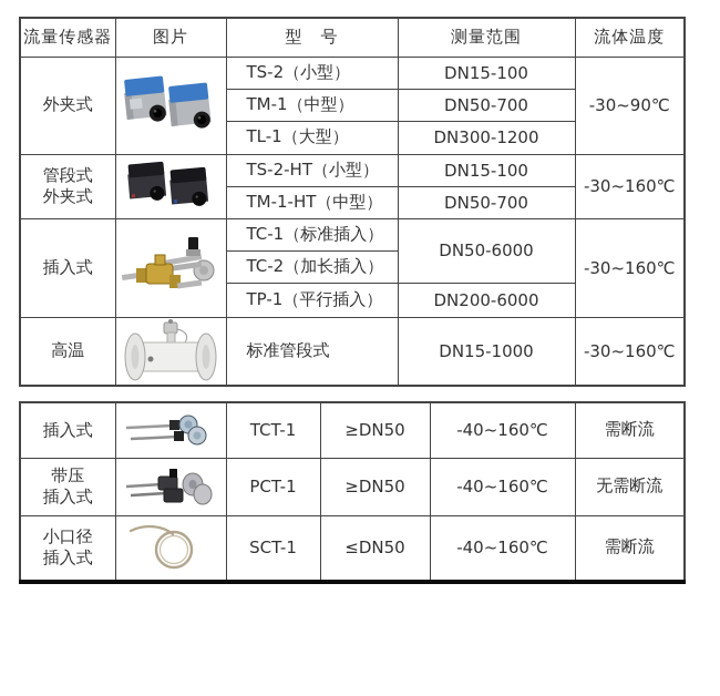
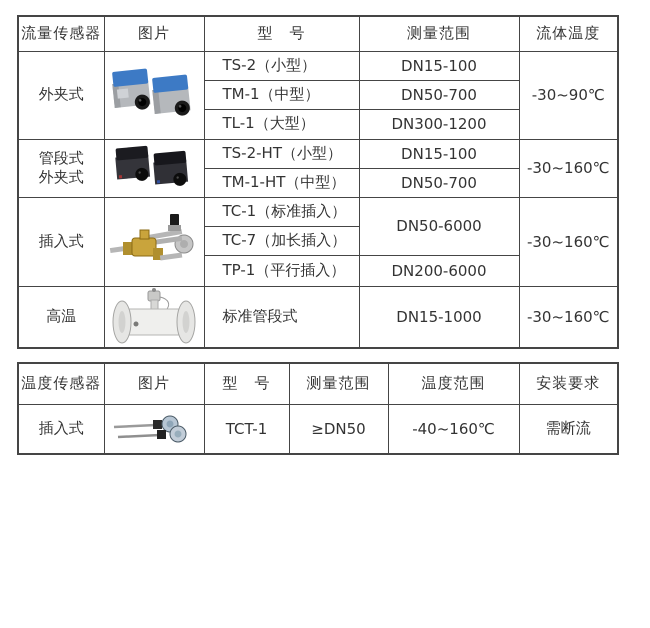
  流量传感器	图片	型 号	测量范围	流体温度
  外夹式		TS-2（小型）	DN15-100	-30~90℃
  TM-1（中型）	DN50-700
  TL-1（大型）	DN300-1200
  管段式外夹式		TS-2-HT（小型）	DN15-100	-30~160℃
  TM-1-HT（中型）	DN50-700
  插入式		TC-1（标准插入）	DN50-6000	-30~160℃
- TC-2（加长插入）
+ TC-7（加长插入）
  TP-1（平行插入）	DN200-6000
  高温		标准管段式	DN15-1000	-30~160℃
+ 温度传感器	图片	型 号	测量范围	温度范围	安装要求
  插入式		TCT-1	≥DN50	-40~160℃	需断流
- 带压插入式		PCT-1	≥DN50	-40~160℃	无需断流
- 小口径插入式		SCT-1	≤DN50	-40~160℃	需断流
